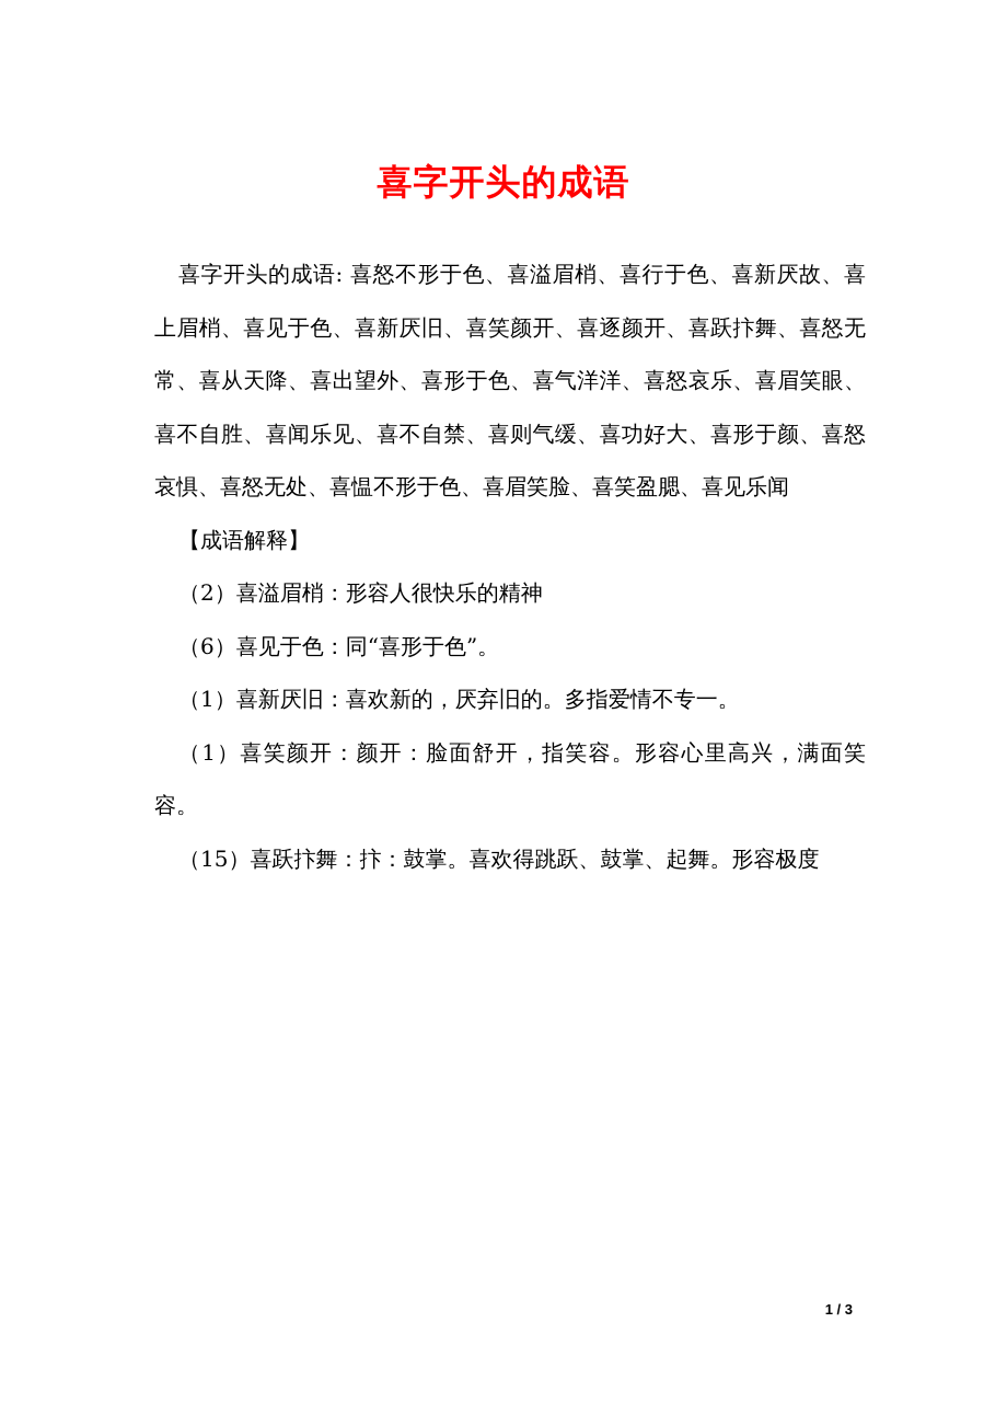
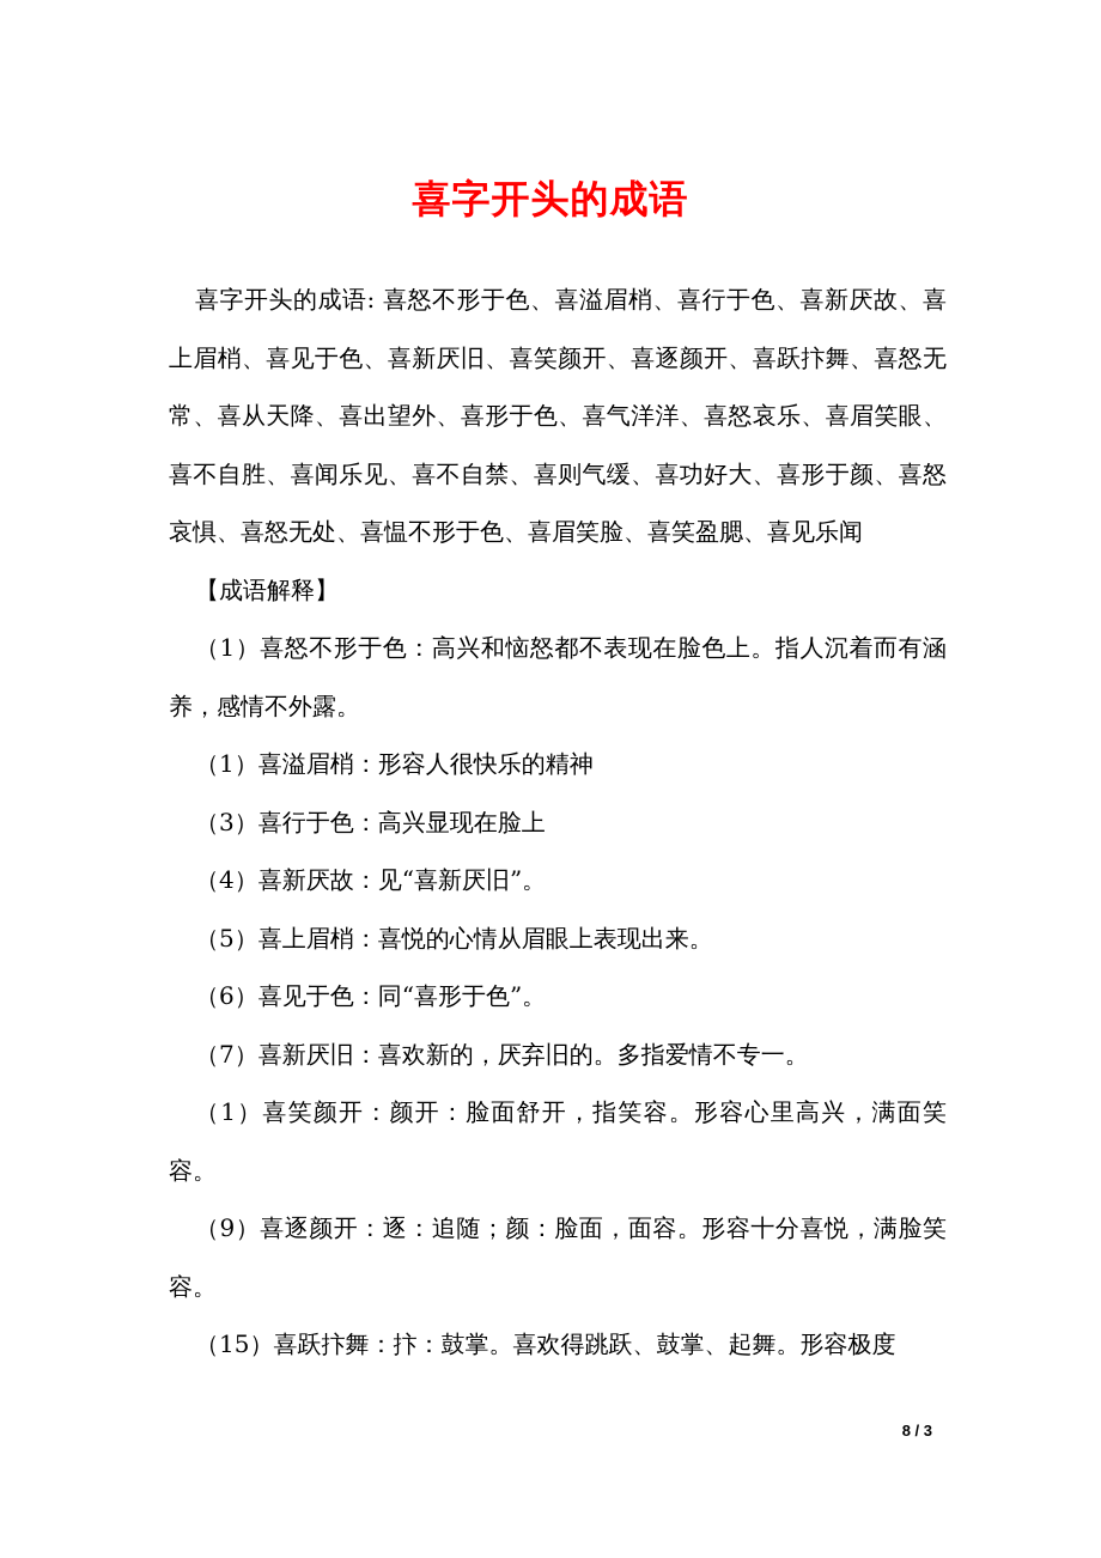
  喜字开头的成语
  喜字开头的成语: 喜怒不形于色、喜溢眉梢、喜行于色、喜新厌故、喜上眉梢、喜见于色、喜新厌旧、喜笑颜开、喜逐颜开、喜跃抃舞、喜怒无常、喜从天降、喜出望外、喜形于色、喜气洋洋、喜怒哀乐、喜眉笑眼、喜不自胜、喜闻乐见、喜不自禁、喜则气缓、喜功好大、喜形于颜、喜怒哀惧、喜怒无处、喜愠不形于色、喜眉笑脸、喜笑盈腮、喜见乐闻
  【成语解释】
+ （1）喜怒不形于色：高兴和恼怒都不表现在脸色上。指人沉着而有涵养，感情不外露。
- （2）喜溢眉梢：形容人很快乐的精神
+ （1）喜溢眉梢：形容人很快乐的精神
+ （3）喜行于色：高兴显现在脸上
+ （4）喜新厌故：见“喜新厌旧”。
+ （5）喜上眉梢：喜悦的心情从眉眼上表现出来。
  （6）喜见于色：同“喜形于色”。
- （1）喜新厌旧：喜欢新的，厌弃旧的。多指爱情不专一。
+ （7）喜新厌旧：喜欢新的，厌弃旧的。多指爱情不专一。
  （1）喜笑颜开：颜开：脸面舒开，指笑容。形容心里高兴，满面笑容。
+ （9）喜逐颜开：逐：追随；颜：脸面，面容。形容十分喜悦，满脸笑容。
  （15）喜跃抃舞：抃：鼓掌。喜欢得跳跃、鼓掌、起舞。形容极度
- 1 / 3
+ 8 / 3
